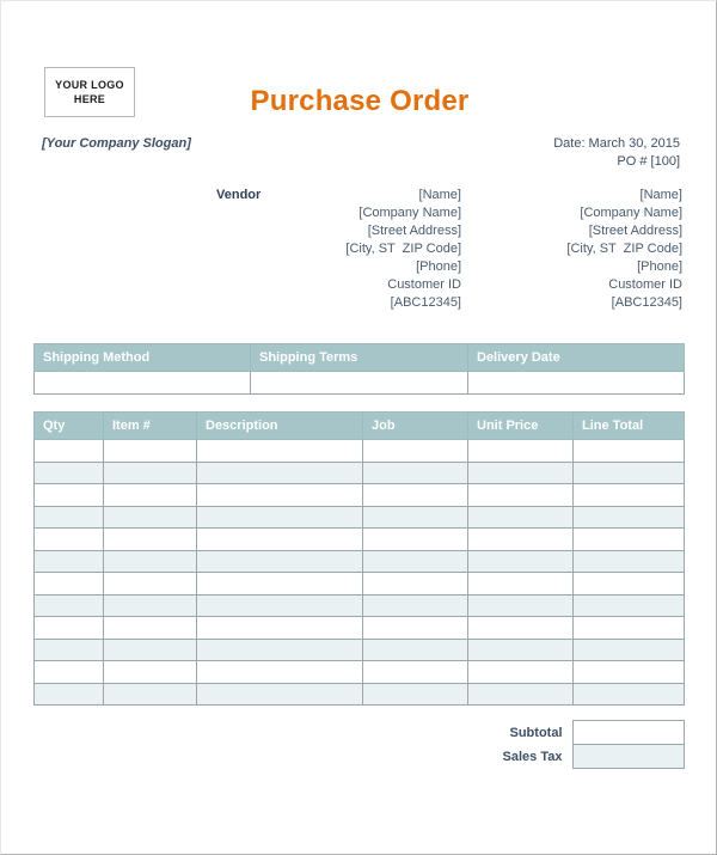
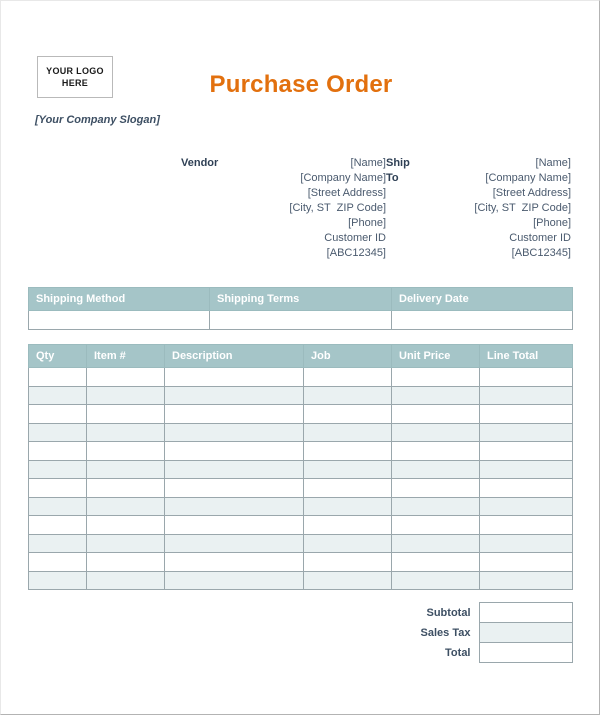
  YOUR LOGO
  HERE
  Purchase Order
  [Your Company Slogan]
- Date: March 30, 2015
- PO # [100]
  Vendor
  [Name]
  [Company Name]
  [Street Address]
  [City, ST ZIP Code]
  [Phone]
  Customer ID
  [ABC12345]
+ Ship
+ To
  [Name]
  [Company Name]
  [Street Address]
  [City, ST ZIP Code]
  [Phone]
  Customer ID
  [ABC12345]
  Shipping Method	Shipping Terms	Delivery Date
  Qty	Item #	Description	Job	Unit Price	Line Total
  	Subtotal
  	Sales Tax
+ 	Total
